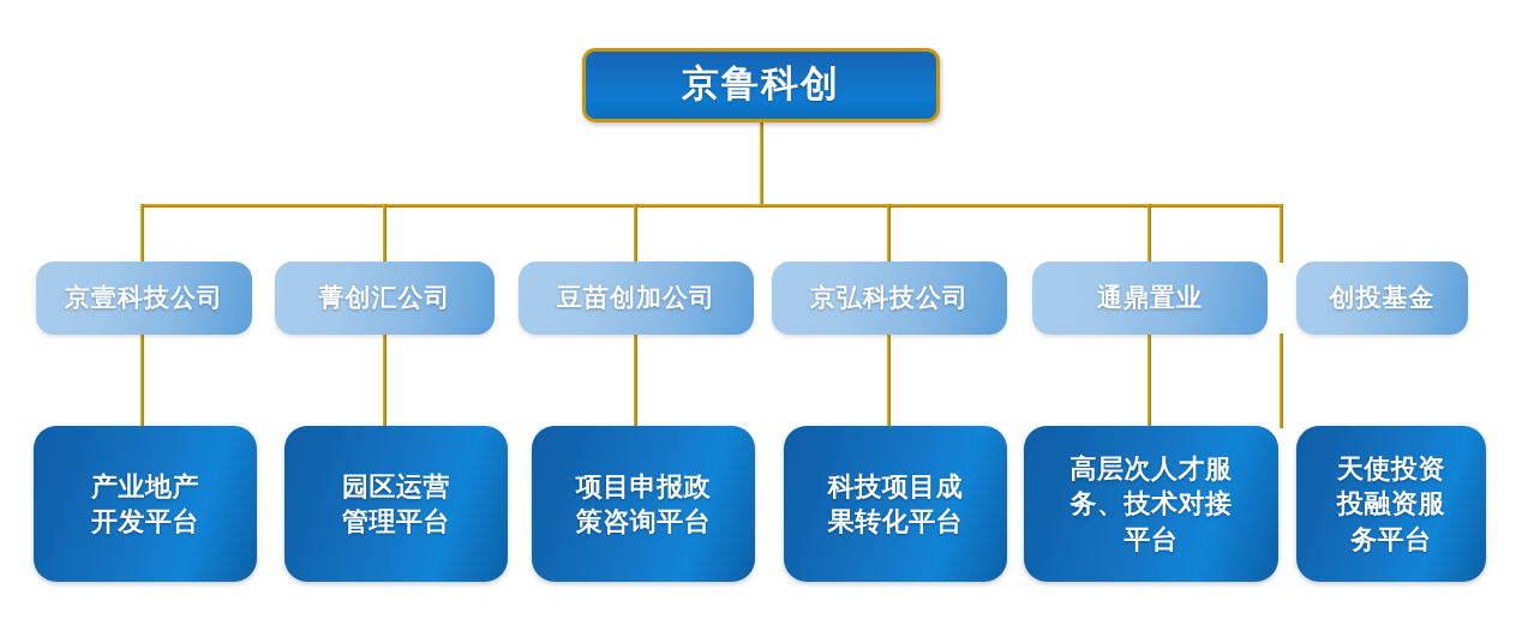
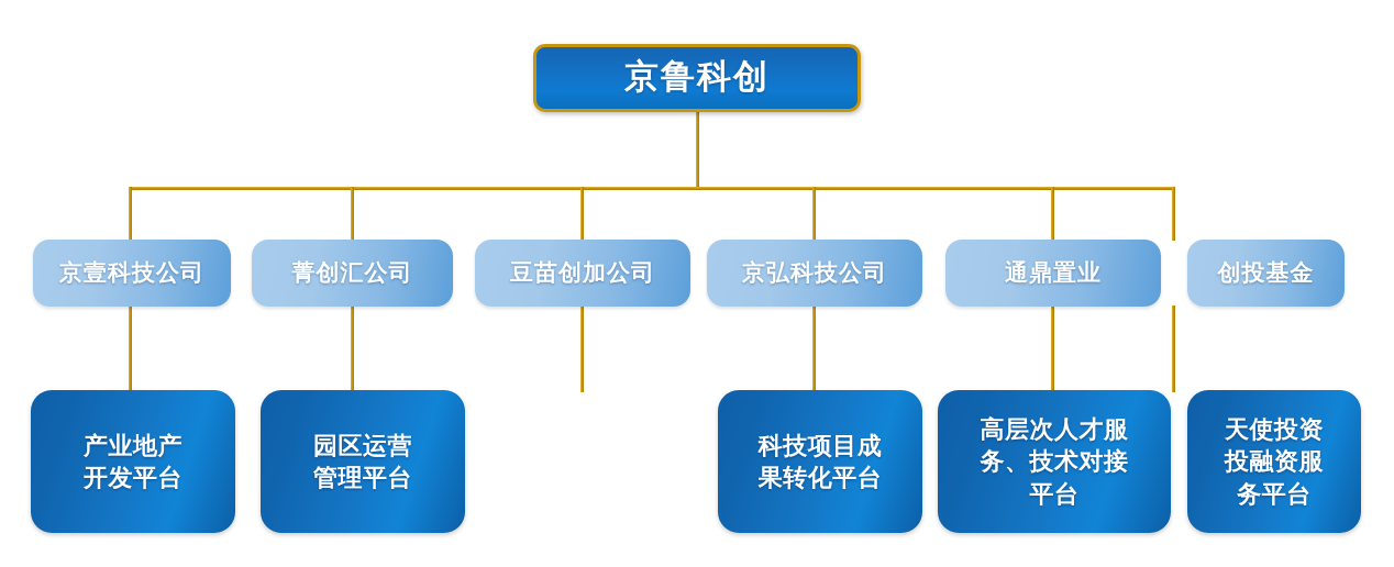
  京鲁科创
  京壹科技公司
  菁创汇公司
  豆苗创加公司
  京弘科技公司
  通鼎置业
  创投基金
  产业地产
  开发平台
  园区运营
  管理平台
- 项目申报政
- 策咨询平台
  科技项目成
  果转化平台
  高层次人才服
  务、技术对接
  平台
  天使投资
  投融资服
  务平台
